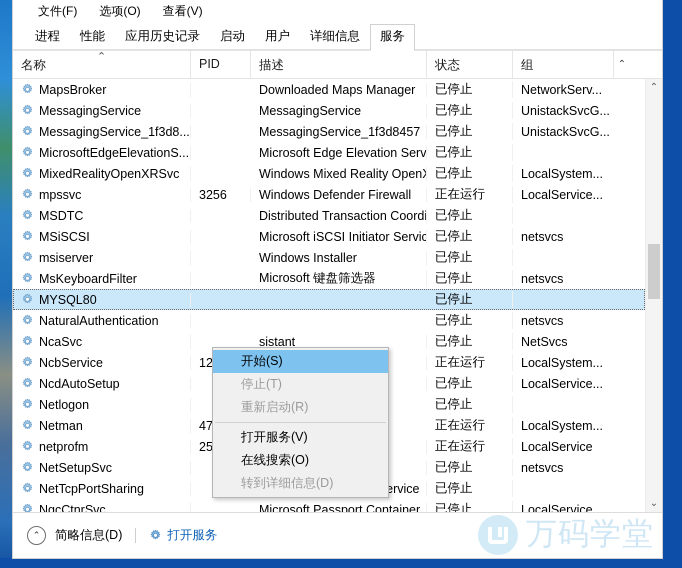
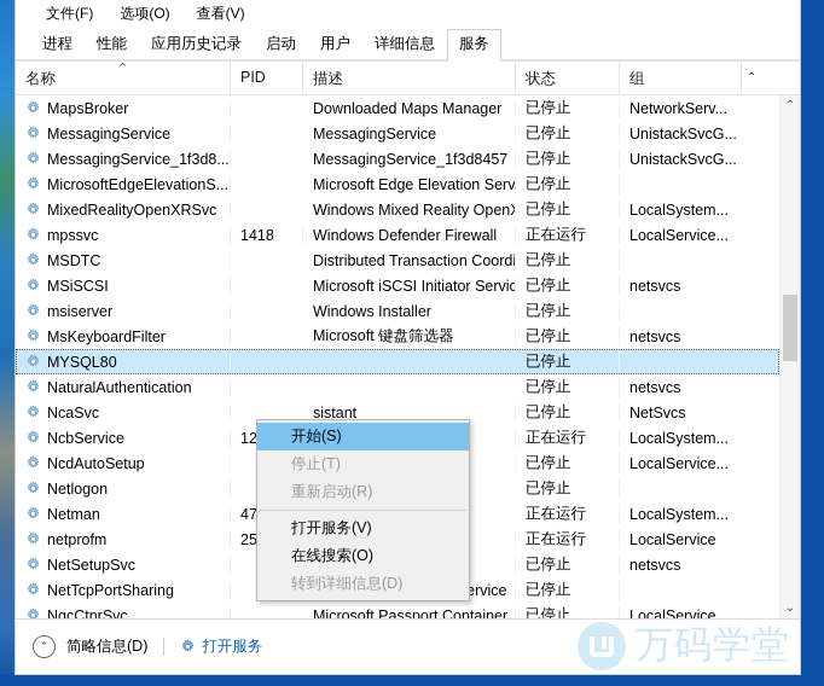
  文件(F)
  选项(O)
  查看(V)
  进程
  性能
  应用历史记录
  启动
  用户
  详细信息
  服务
  ⌃
  名称
  PID
  描述
  状态
  组
  ⌃
  MapsBroker
  Downloaded Maps Manager
  已停止
  NetworkServ...
  MessagingService
  MessagingService
  已停止
  UnistackSvcG...
  MessagingService_1f3d8...
  MessagingService_1f3d8457
  已停止
  UnistackSvcG...
  MicrosoftEdgeElevationS...
  Microsoft Edge Elevation Serv
  已停止
  MixedRealityOpenXRSvc
  Windows Mixed Reality OpenX
  已停止
  LocalSystem...
  mpssvc
- 3256
+ 1418
  Windows Defender Firewall
  正在运行
  LocalService...
  MSDTC
  Distributed Transaction Coordi
  已停止
  MSiSCSI
  Microsoft iSCSI Initiator Servic
  已停止
  netsvcs
  msiserver
  Windows Installer
  已停止
  MsKeyboardFilter
  Microsoft 键盘筛选器
  已停止
  netsvcs
  MYSQL80
  已停止
  NaturalAuthentication
  已停止
  netsvcs
  NcaSvc
  sistant
  已停止
  NetSvcs
  NcbService
  12
  正在运行
  LocalSystem...
  NcdAutoSetup
  已停止
  LocalService...
  Netlogon
  已停止
  Netman
  47
  正在运行
  LocalSystem...
  netprofm
  正在运行
  LocalService
  NetSetupSvc
  已停止
  netsvcs
  NetTcpPortSharing
  已停止
  NgcCtnrSvc
  Microsoft Passport Container
  已停止
  LocalService
  ⌃
  ⌄
  开始(S)
  停止(T)
  重新启动(R)
  打开服务(V)
  在线搜索(O)
  转到详细信息(D)
  ⌃
  简略信息(D)
  打开服务
  万码学堂
